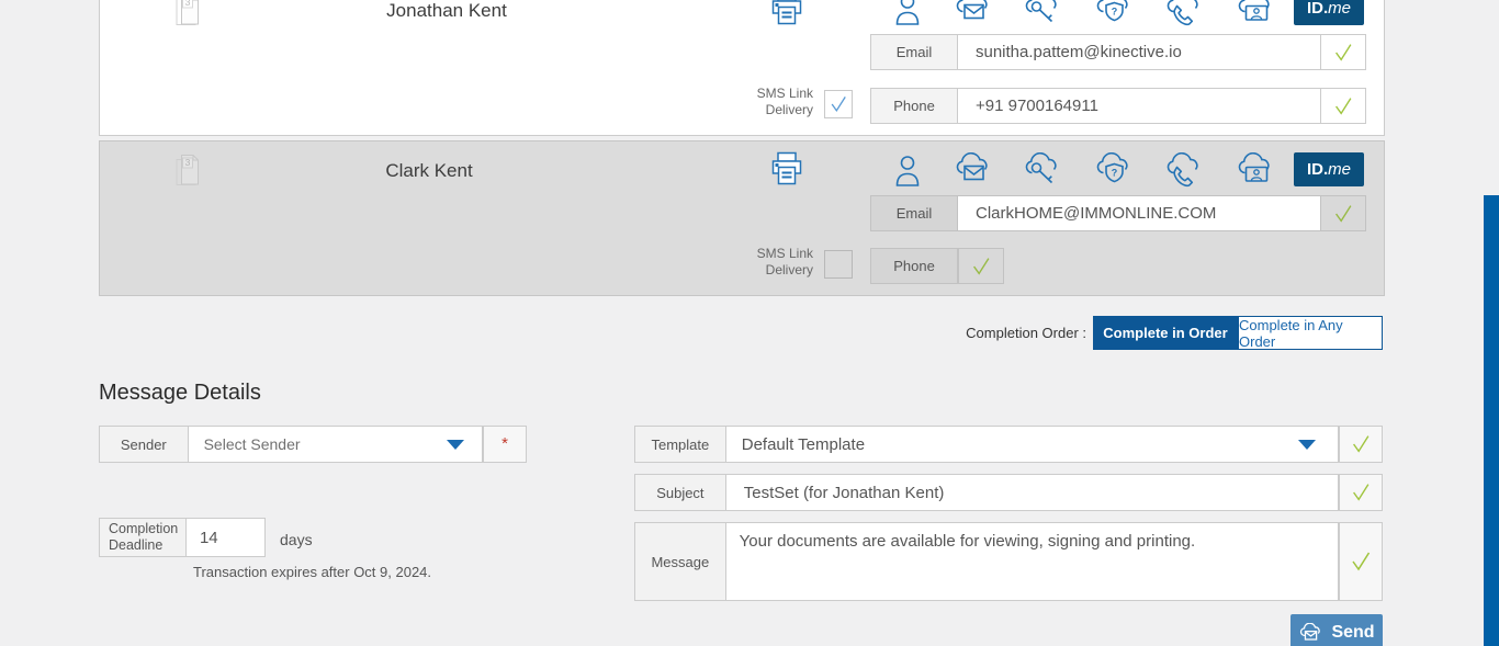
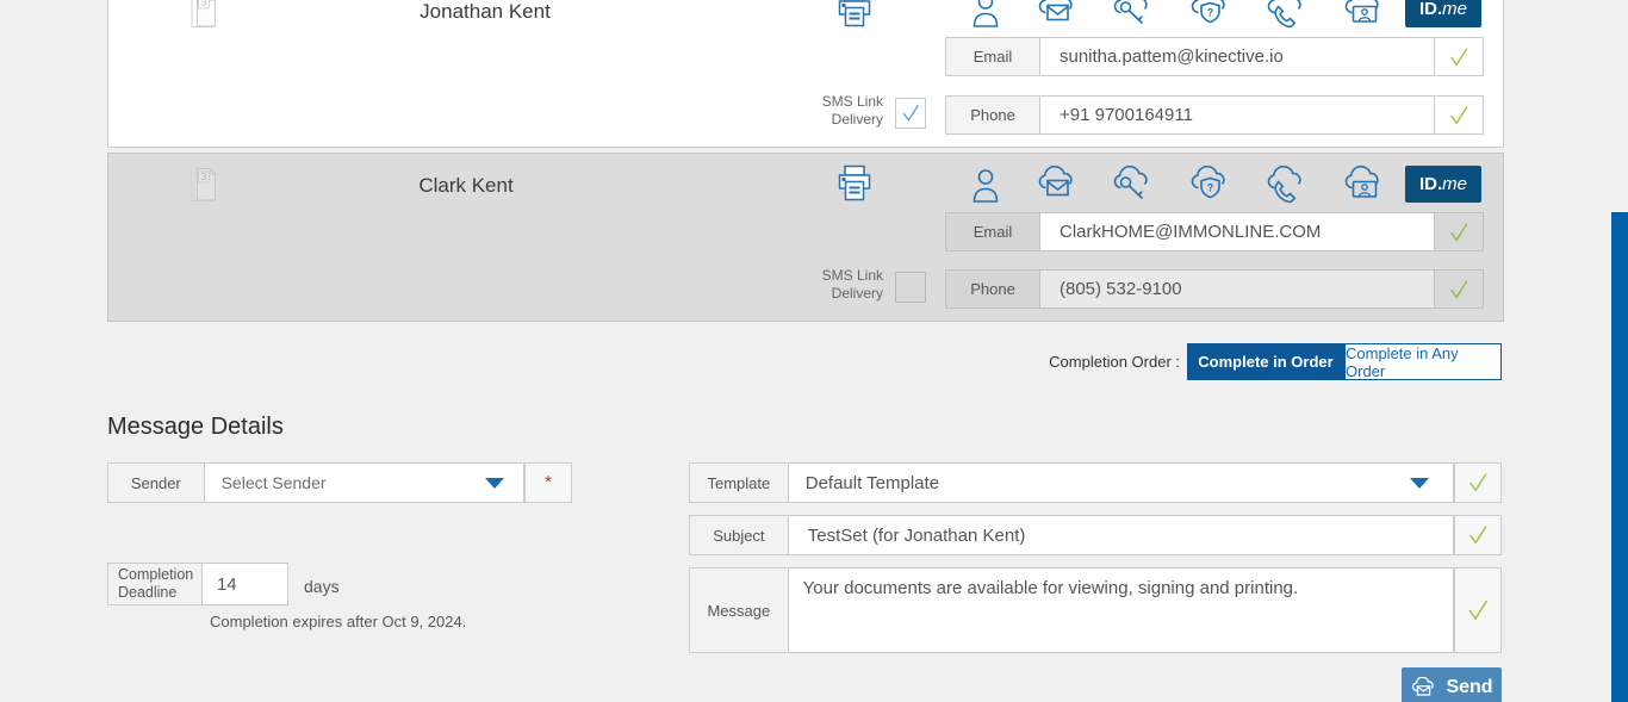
  3
  Jonathan Kent
  ?
  ID.
  me
  Email
  sunitha.pattem@kinective.io
  SMS Link Delivery
  Phone
  +91 9700164911
  3
  Clark Kent
  ?
  ID.
  me
  Email
  ClarkHOME@IMMONLINE.COM
  SMS Link Delivery
  Phone
+ (805) 532-9100
  Completion Order :
  Complete in Order
  Complete in Any Order
  Message Details
  Sender
  Select Sender
  *
  Completion Deadline
  14
  days
- Transaction expires after Oct 9, 2024.
+ Completion expires after Oct 9, 2024.
  Template
  Default Template
  Subject
  TestSet (for Jonathan Kent)
  Message
  Your documents are available for viewing, signing and printing.
  Send
